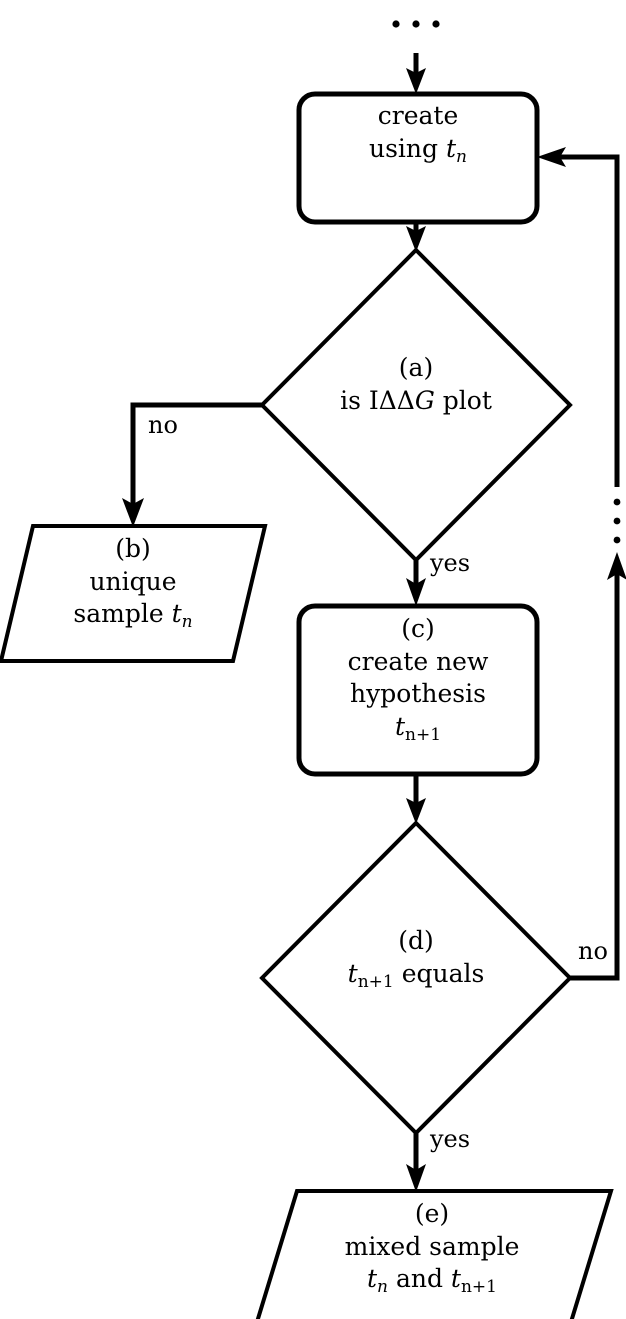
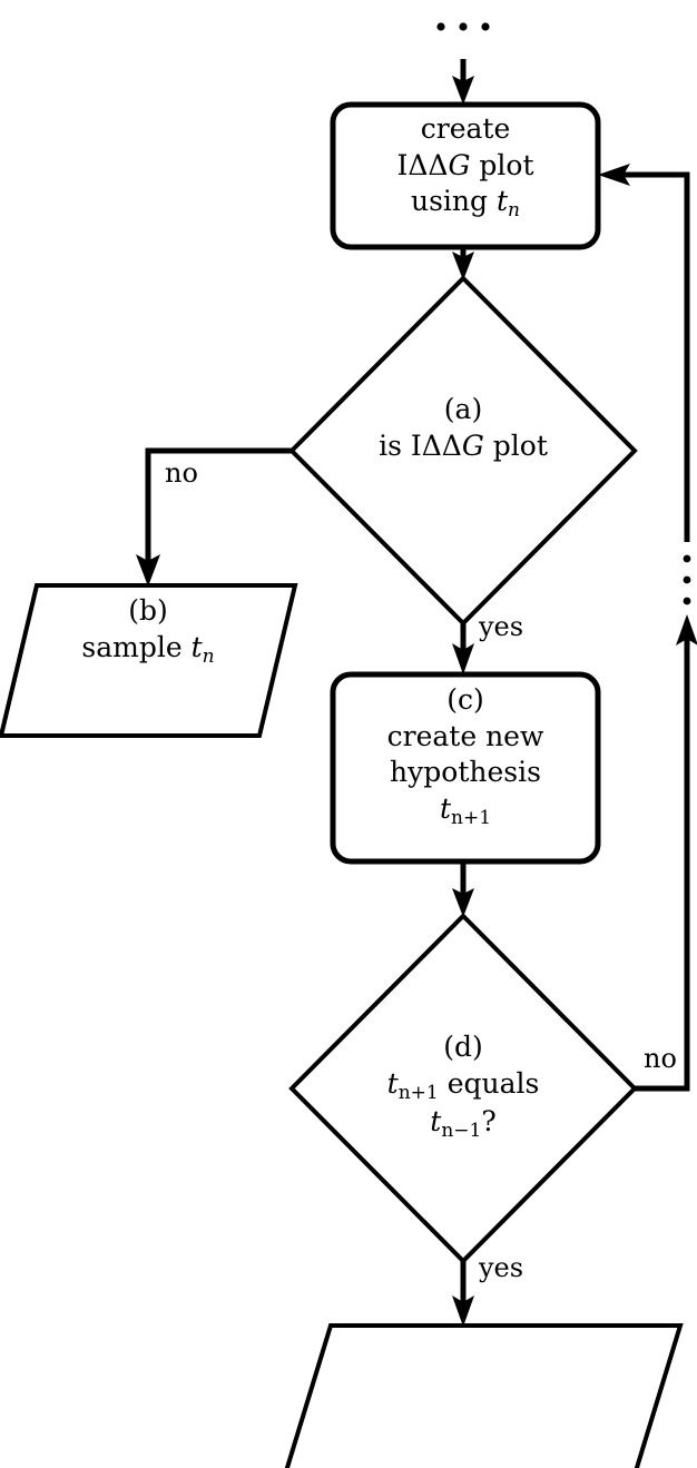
  create
+ IΔΔG plot
  using tn
  (a)
  is IΔΔG plot
  no
  (b)
- unique
  sample tn
  yes
  (c)
  create new
  hypothesis
  tn+1
  (d)
  tn+1 equals
+ tn−1?
  no
  yes
- (e)
- mixed sample
- tn and tn+1
